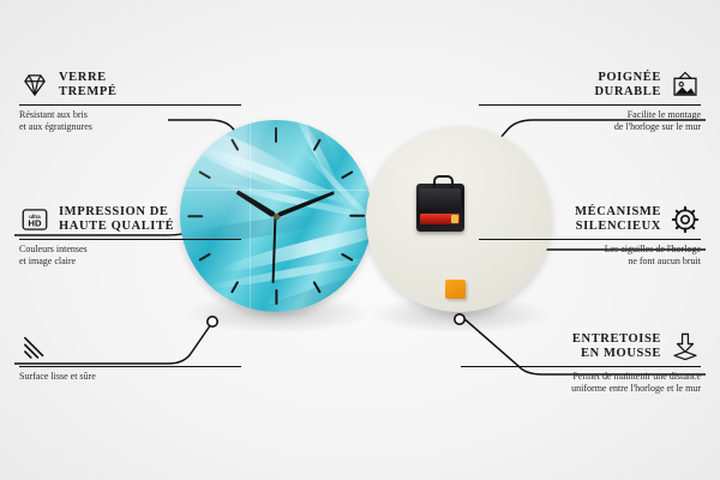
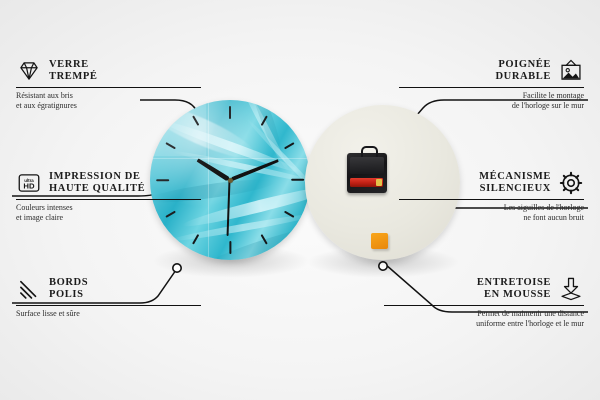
  VERRE
  TREMPÉ
  Résistant aux bris
  et aux égratignures
  HD
  IMPRESSION DE
  HAUTE QUALITÉ
  Couleurs intenses
  et image claire
+ BORDS
+ POLIS
  Surface lisse et sûre
  POIGNÉE
  DURABLE
  Facilite le montage
  de l'horloge sur le mur
  MÉCANISME
  SILENCIEUX
  Les aiguilles de l'horloge
  ne font aucun bruit
  ENTRETOISE
  EN MOUSSE
  Permet de maintenir une distance
  uniforme entre l'horloge et le mur
